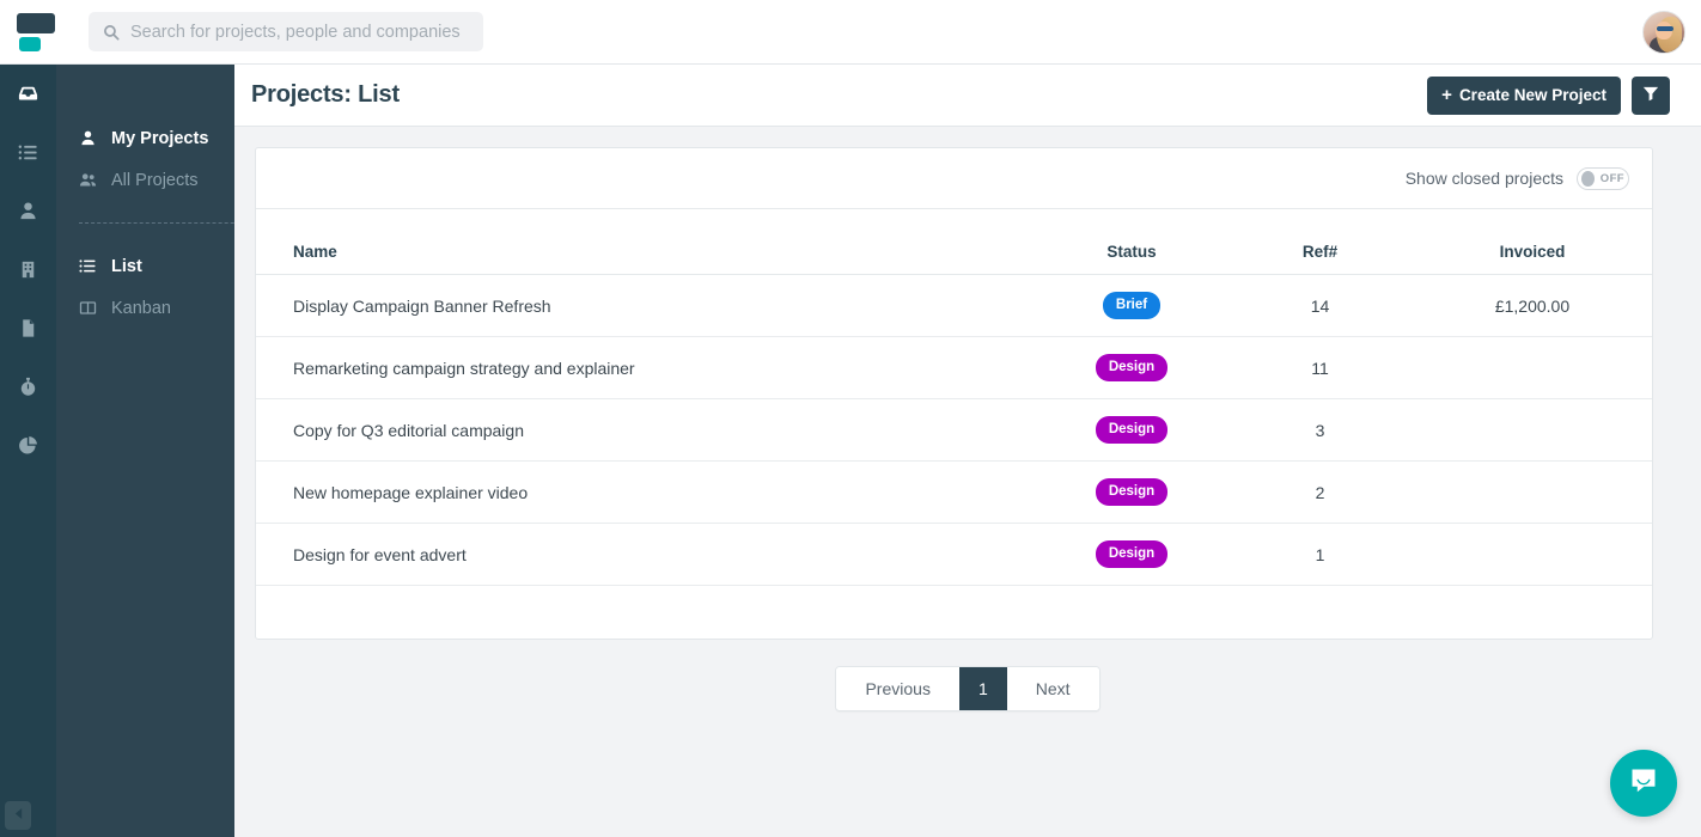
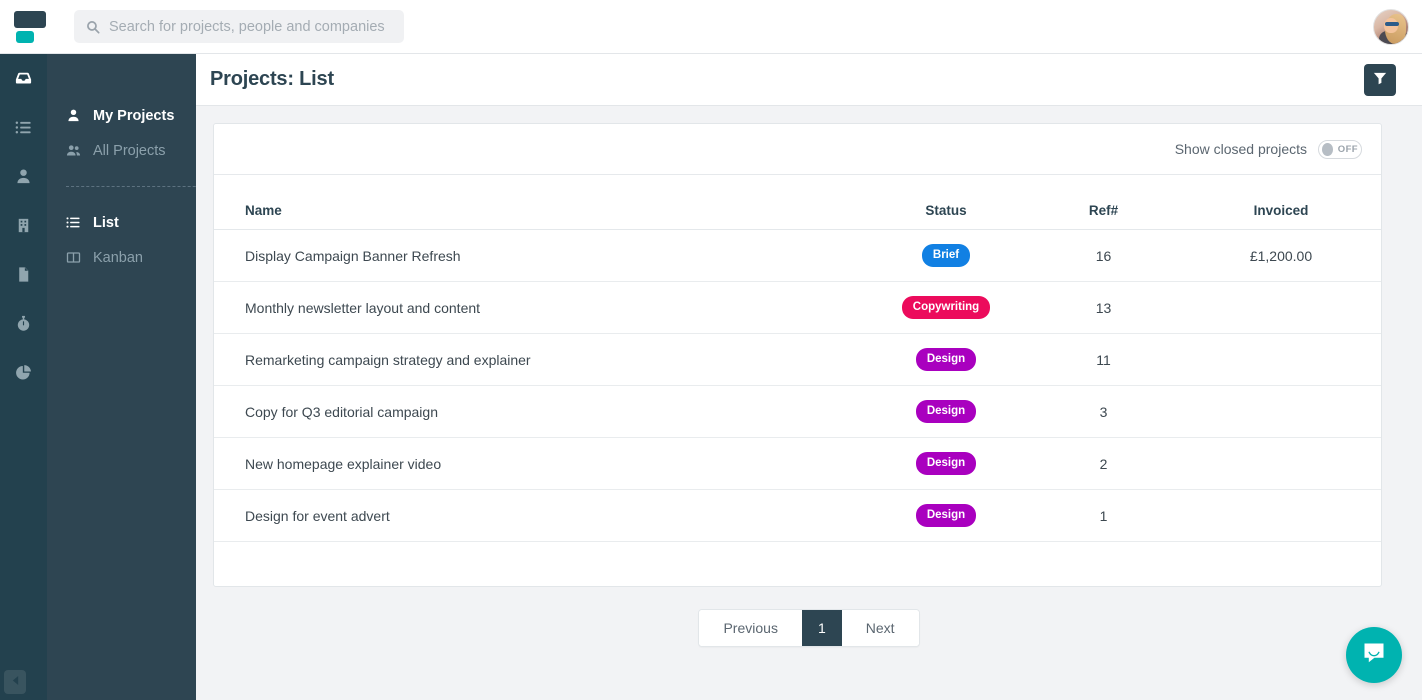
  Search for projects, people and companies
  My Projects
  All Projects
  List
  Kanban
  Projects: List
- +
- Create New Project
  Show closed projects
  OFF
  Name	Status	Ref#	Invoiced
- Display Campaign Banner Refresh	Brief	14	£1,200.00
+ Display Campaign Banner Refresh	Brief	16	£1,200.00
+ Monthly newsletter layout and content	Copywriting	13
  Remarketing campaign strategy and explainer	Design	11
  Copy for Q3 editorial campaign	Design	3
  New homepage explainer video	Design	2
  Design for event advert	Design	1
  Previous
  1
  Next
